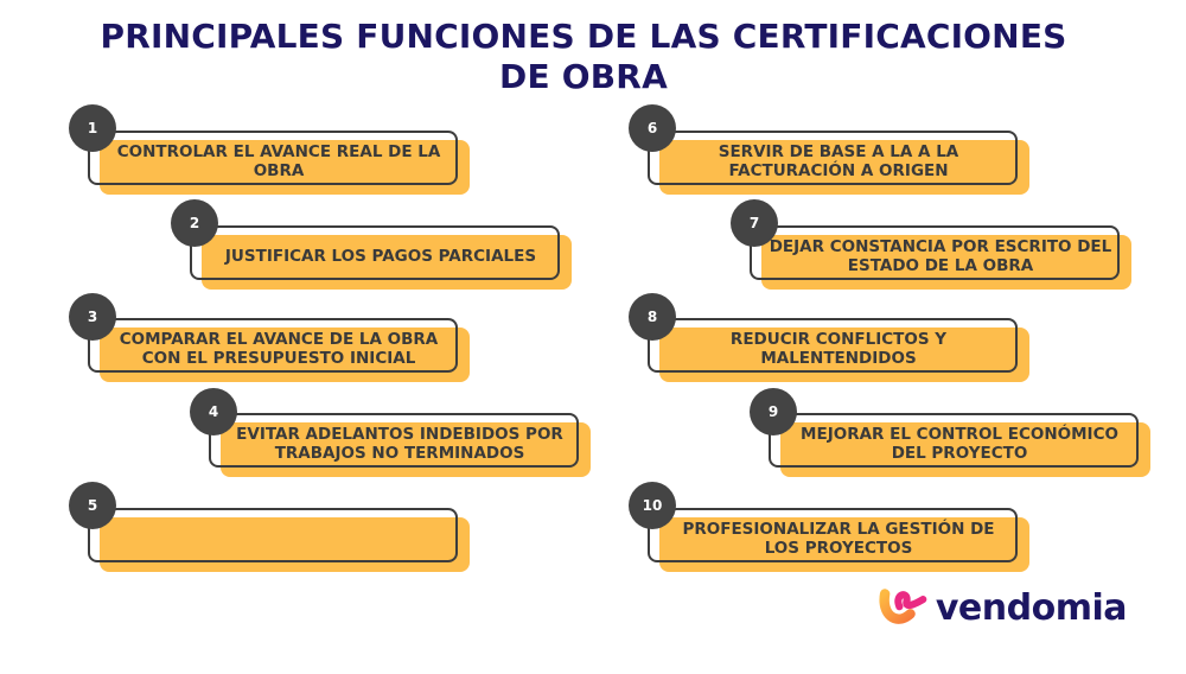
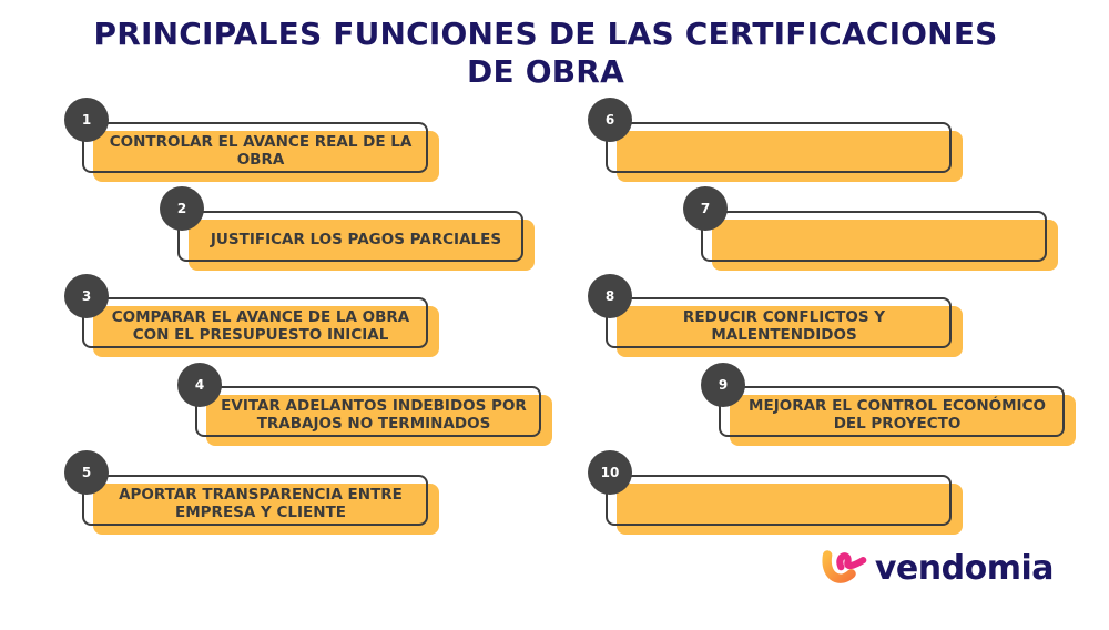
  PRINCIPALES FUNCIONES DE LAS CERTIFICACIONES
  DE OBRA
  CONTROLAR EL AVANCE REAL DE LA OBRA
  1
  JUSTIFICAR LOS PAGOS PARCIALES
  2
  COMPARAR EL AVANCE DE LA OBRA CON EL PRESUPUESTO INICIAL
  3
  EVITAR ADELANTOS INDEBIDOS POR TRABAJOS NO TERMINADOS
  4
+ APORTAR TRANSPARENCIA ENTRE EMPRESA Y CLIENTE
  5
- SERVIR DE BASE A LA A LA FACTURACIÓN A ORIGEN
  6
- DEJAR CONSTANCIA POR ESCRITO DEL ESTADO DE LA OBRA
  7
  REDUCIR CONFLICTOS Y MALENTENDIDOS
  8
  MEJORAR EL CONTROL ECONÓMICO DEL PROYECTO
  9
- PROFESIONALIZAR LA GESTIÓN DE LOS PROYECTOS
  10
  vendomia
